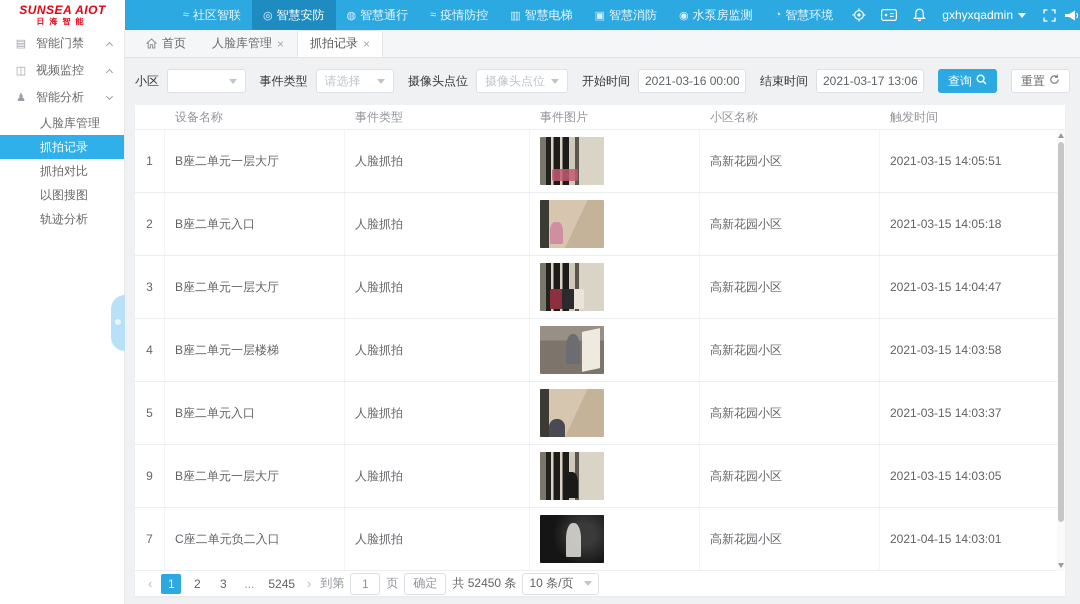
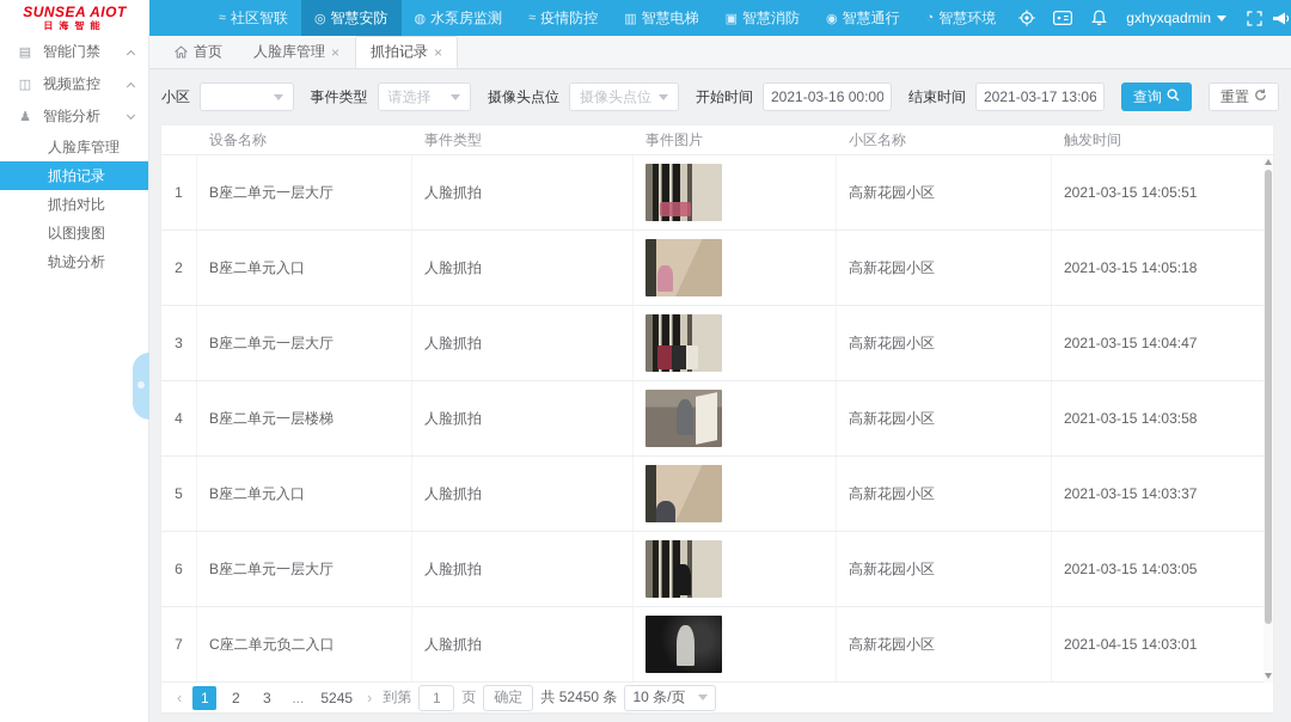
  SUNSEA AIOT
  日海智能
  ≈
  社区智联
  ◎
  智慧安防
  ◍
- 智慧通行
+ 水泵房监测
  ≈
  疫情防控
  ▥
  智慧电梯
  ▣
  智慧消防
  ◉
- 水泵房监测
+ 智慧通行
  ◔
  智慧环境
  gxhyxqadmin
  ▤
  智能门禁
  ◫
  视频监控
  ♟
  智能分析
  人脸库管理
  抓拍记录
  抓拍对比
  以图搜图
  轨迹分析
  首页
  人脸库管理
  ×
  抓拍记录
  ×
  小区
  事件类型
  请选择
  摄像头点位
  摄像头点位
  开始时间
  2021-03-16 00:00
  结束时间
  2021-03-17 13:06
  查询
  重置
  设备名称
  事件类型
  事件图片
  小区名称
  触发时间
  1
  B座二单元一层大厅
  人脸抓拍
  高新花园小区
  2021-03-15 14:05:51
  2
  B座二单元入口
  人脸抓拍
  高新花园小区
  2021-03-15 14:05:18
  3
  B座二单元一层大厅
  人脸抓拍
  高新花园小区
  2021-03-15 14:04:47
  4
  B座二单元一层楼梯
  人脸抓拍
  高新花园小区
  2021-03-15 14:03:58
  5
  B座二单元入口
  人脸抓拍
  高新花园小区
  2021-03-15 14:03:37
- 9
+ 6
  B座二单元一层大厅
  人脸抓拍
  高新花园小区
  2021-03-15 14:03:05
  7
  C座二单元负二入口
  人脸抓拍
  高新花园小区
  2021-04-15 14:03:01
  ‹
  1
  2
  3
  ...
  5245
  ›
  到第
  1
  页
  确定
  共 52450 条
  10 条/页
